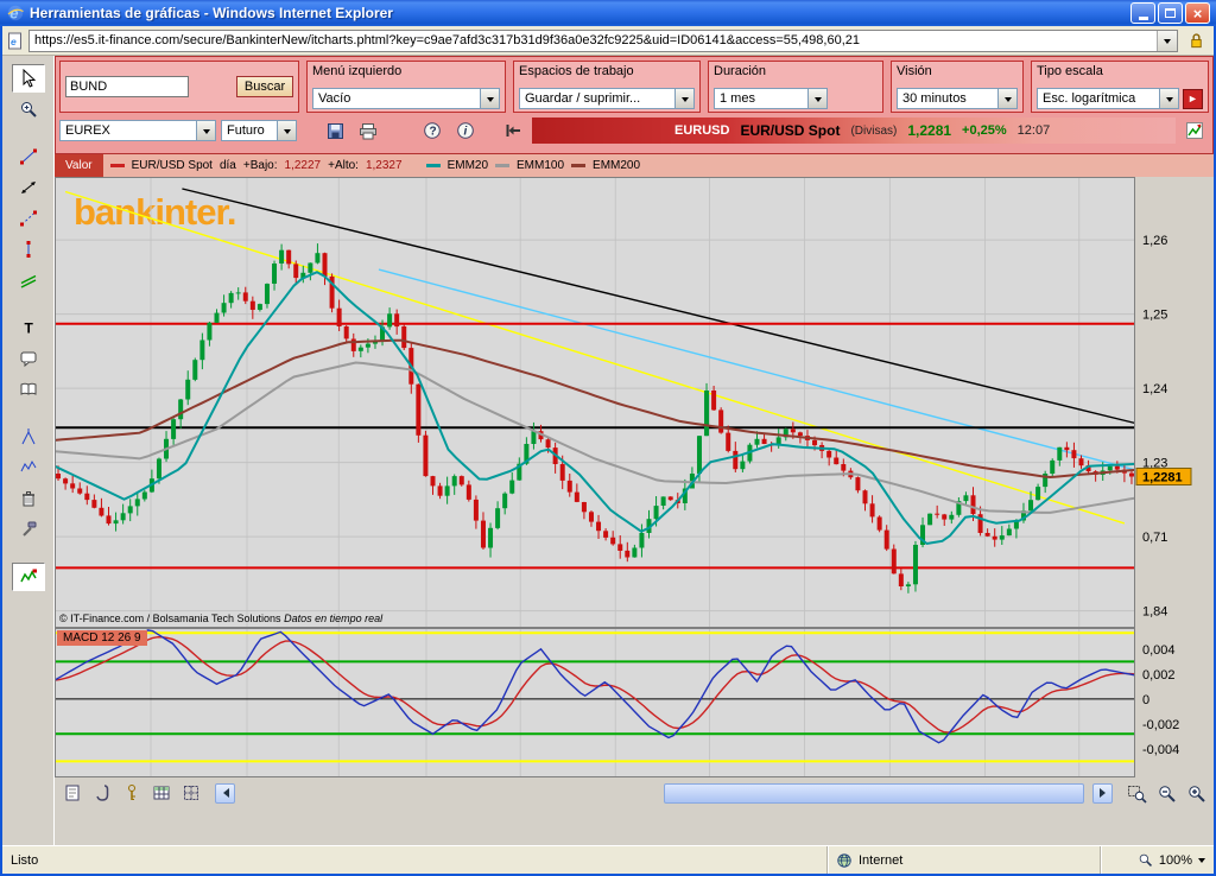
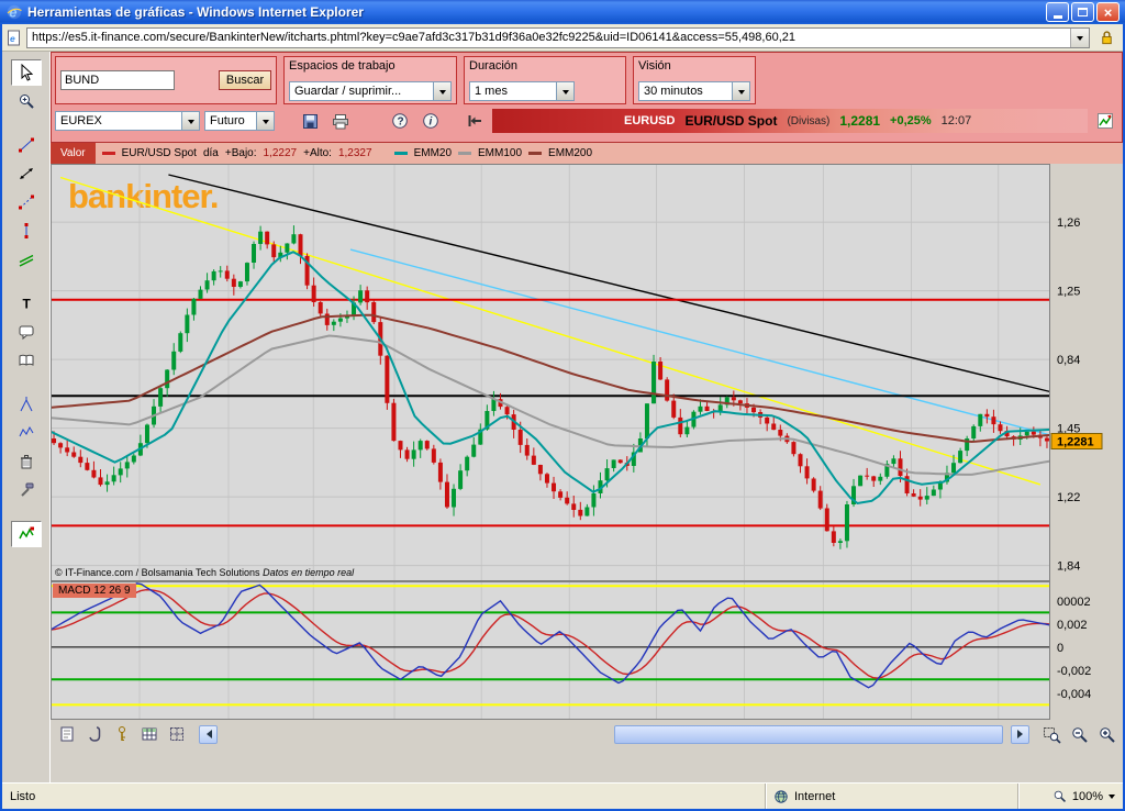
  e
  Herramientas de gráficas - Windows Internet Explorer
  ×
  e
  https://es5.it-finance.com/secure/BankinterNew/itcharts.phtml?key=c9ae7afd3c317b31d9f36a0e32fc9225&uid=ID06141&access=55,498,60,21
  T
  BUND
  Buscar
- Menú izquierdo
- Vacío
  Espacios de trabajo
  Guardar / suprimir...
  Duración
  1 mes
  Visión
  30 minutos
- Tipo escala
- Esc. logarítmica
- ►
  EUREX
  Futuro
  ?
  i
  EURUSD
  EUR/USD Spot
  (Divisas)
  1,2281
  +0,25%
  12:07
  Valor
  EUR/USD Spot
  día
  +Bajo:
  1,2227
  +Alto:
  1,2327
  EMM20
  EMM100
  EMM200
  bankinter.
  1,26
  1,25
- 1,24
+ 0,84
- 1,23
+ 1,45
- 0,71
+ 1,22
  1,84
  1,2281
  © IT-Finance.com / Bolsamania Tech Solutions Datos en tiempo real
- 0,004
+ 00002
  0,002
  0
  -0,002
  -0,004
  MACD 12 26 9
  Listo
  Internet
  100%
